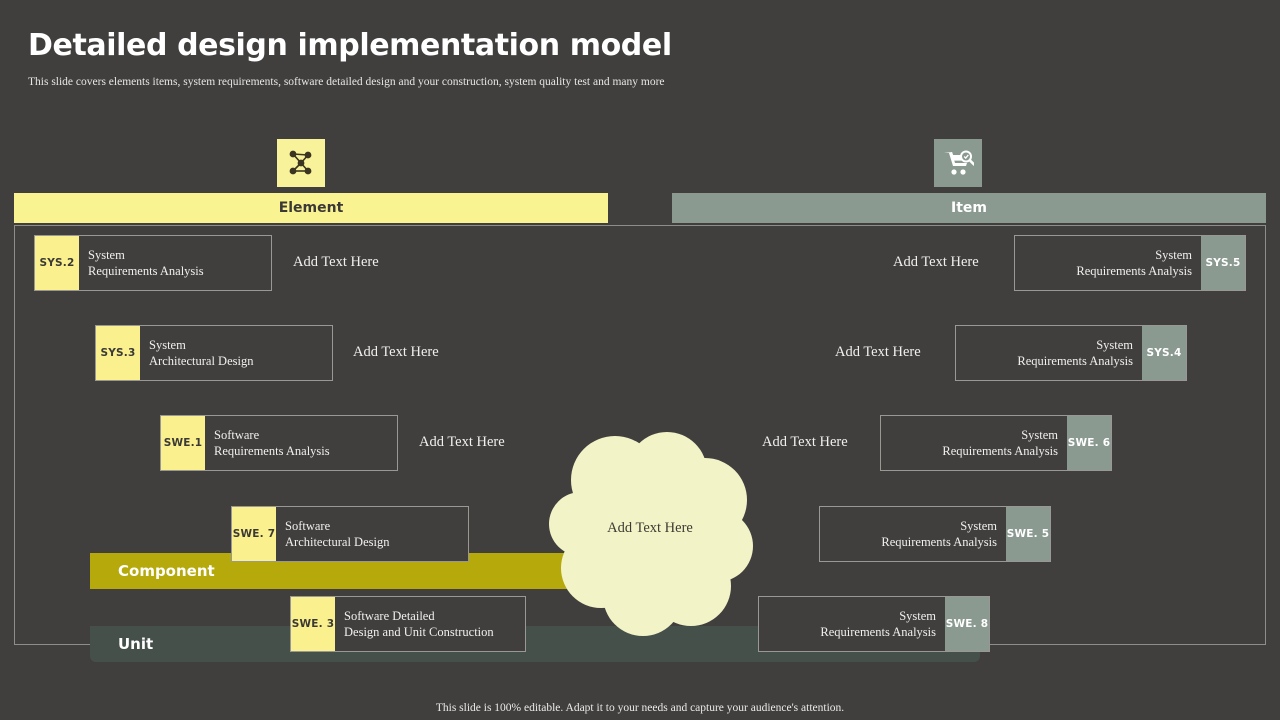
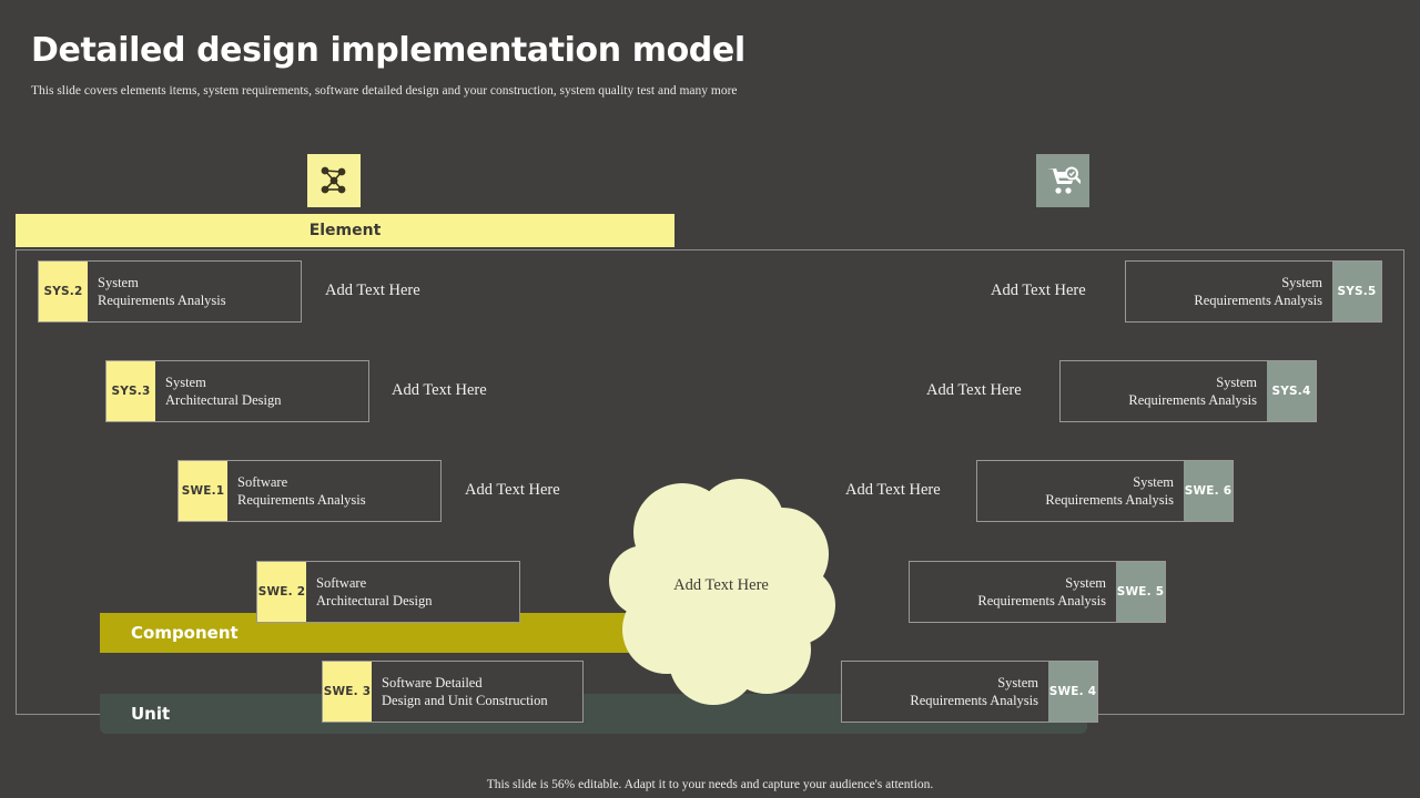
  Detailed design implementation model
  This slide covers elements items, system requirements, software detailed design and your construction, system quality test and many more
  Element
- Item
  Component
  Unit
  SYS.2
  System
  Requirements Analysis
  Add Text Here
  SYS.3
  System
  Architectural Design
  Add Text Here
  SWE.1
  Software
  Requirements Analysis
  Add Text Here
- SWE. 7
+ SWE. 2
  Software
  Architectural Design
  SWE. 3
  Software Detailed
  Design and Unit Construction
  Add Text Here
  System
  Requirements Analysis
  SYS.5
  Add Text Here
  System
  Requirements Analysis
  SYS.4
  Add Text Here
  System
  Requirements Analysis
  SWE. 6
  System
  Requirements Analysis
  SWE. 5
  System
  Requirements Analysis
- SWE. 8
+ SWE. 4
  Add Text Here
- This slide is 100% editable. Adapt it to your needs and capture your audience's attention.
+ This slide is 56% editable. Adapt it to your needs and capture your audience's attention.
